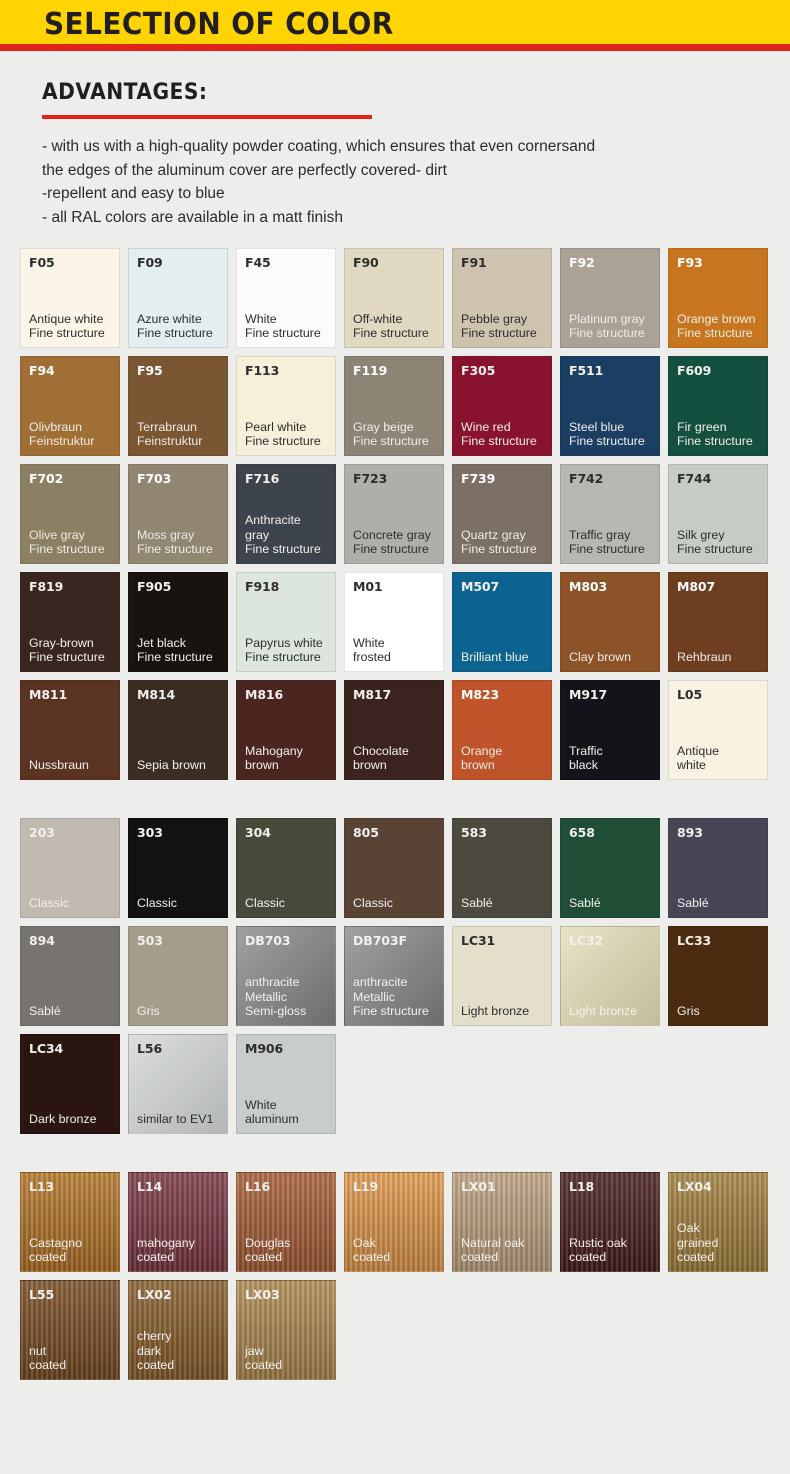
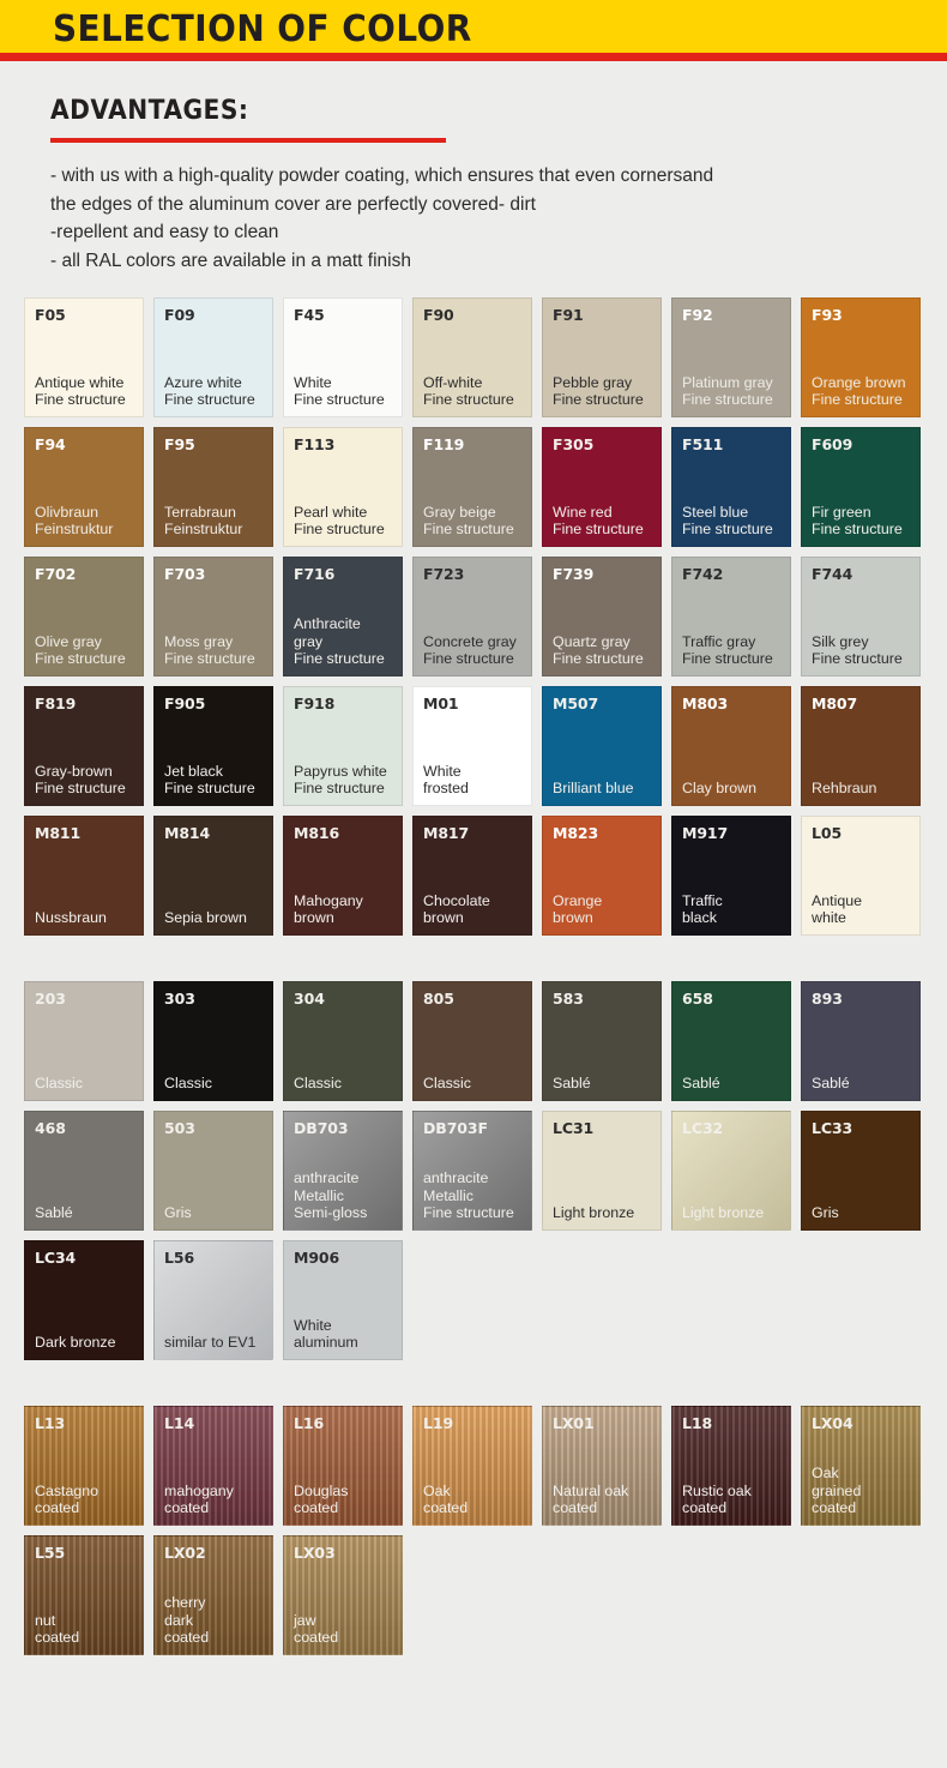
  SELECTION OF COLOR
  ADVANTAGES:
  - with us with a high-quality powder coating, which ensures that even cornersand
  the edges of the aluminum cover are perfectly covered- dirt
- -repellent and easy to blue
+ -repellent and easy to clean
  - all RAL colors are available in a matt finish
  F05
  Antique white
  Fine structure
  F09
  Azure white
  Fine structure
  F45
  White
  Fine structure
  F90
  Off-white
  Fine structure
  F91
  Pebble gray
  Fine structure
  F92
  Platinum gray
  Fine structure
  F93
  Orange brown
  Fine structure
  F94
  Olivbraun
  Feinstruktur
  F95
  Terrabraun
  Feinstruktur
  F113
  Pearl white
  Fine structure
  F119
  Gray beige
  Fine structure
  F305
  Wine red
  Fine structure
  F511
  Steel blue
  Fine structure
  F609
  Fir green
  Fine structure
  F702
  Olive gray
  Fine structure
  F703
  Moss gray
  Fine structure
  F716
  Anthracite
  gray
  Fine structure
  F723
  Concrete gray
  Fine structure
  F739
  Quartz gray
  Fine structure
  F742
  Traffic gray
  Fine structure
  F744
  Silk grey
  Fine structure
  F819
  Gray-brown
  Fine structure
  F905
  Jet black
  Fine structure
  F918
  Papyrus white
  Fine structure
  M01
  White
  frosted
  M507
  Brilliant blue
  M803
  Clay brown
  M807
  Rehbraun
  M811
  Nussbraun
  M814
  Sepia brown
  M816
  Mahogany
  brown
  M817
  Chocolate
  brown
  M823
  Orange
  brown
  M917
  Traffic
  black
  L05
  Antique
  white
  203
  Classic
  303
  Classic
  304
  Classic
  805
  Classic
  583
  Sablé
  658
  Sablé
  893
  Sablé
- 894
+ 468
  Sablé
  503
  Gris
  DB703
  anthracite
  Metallic
  Semi-gloss
  DB703F
  anthracite
  Metallic
  Fine structure
  LC31
  Light bronze
  LC32
  Light bronze
  LC33
  Gris
  LC34
  Dark bronze
  L56
  similar to EV1
  M906
  White
  aluminum
  L13
  Castagno
  coated
  L14
  mahogany
  coated
  L16
  Douglas
  coated
  L19
  Oak
  coated
  LX01
  Natural oak
  coated
  L18
  Rustic oak
  coated
  LX04
  Oak
  grained
  coated
  L55
  nut
  coated
  LX02
  cherry
  dark
  coated
  LX03
  jaw
  coated
